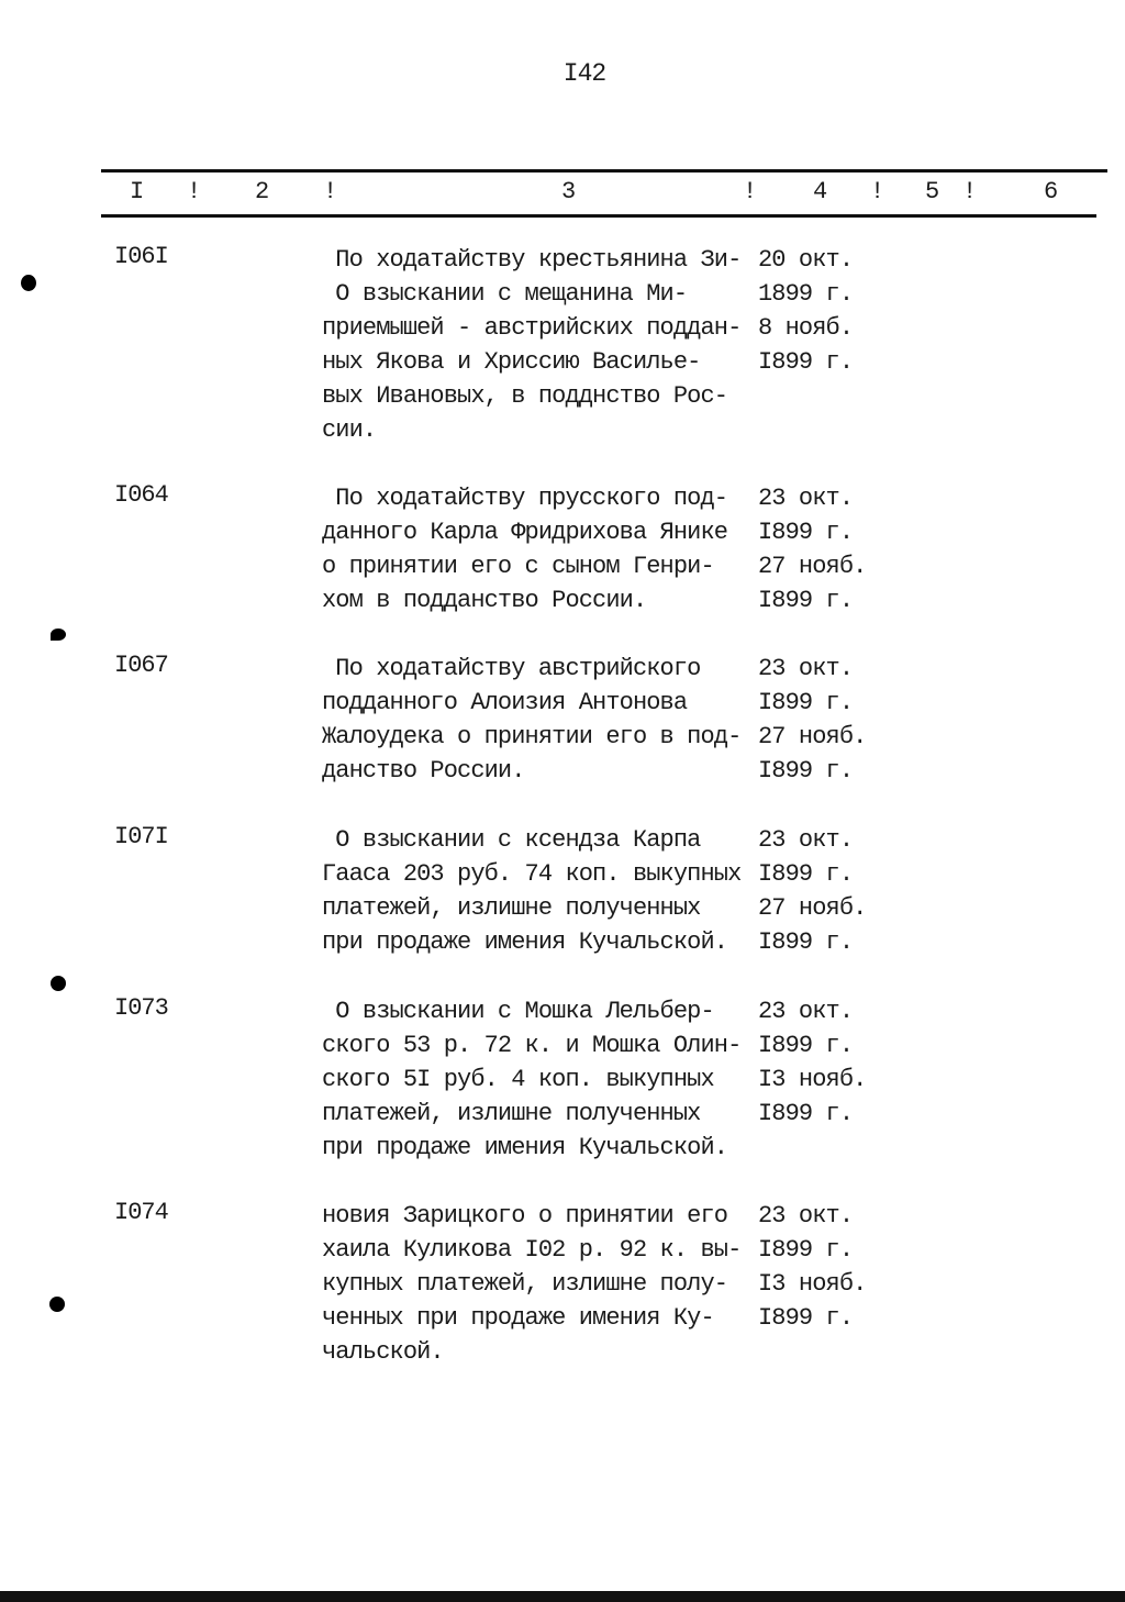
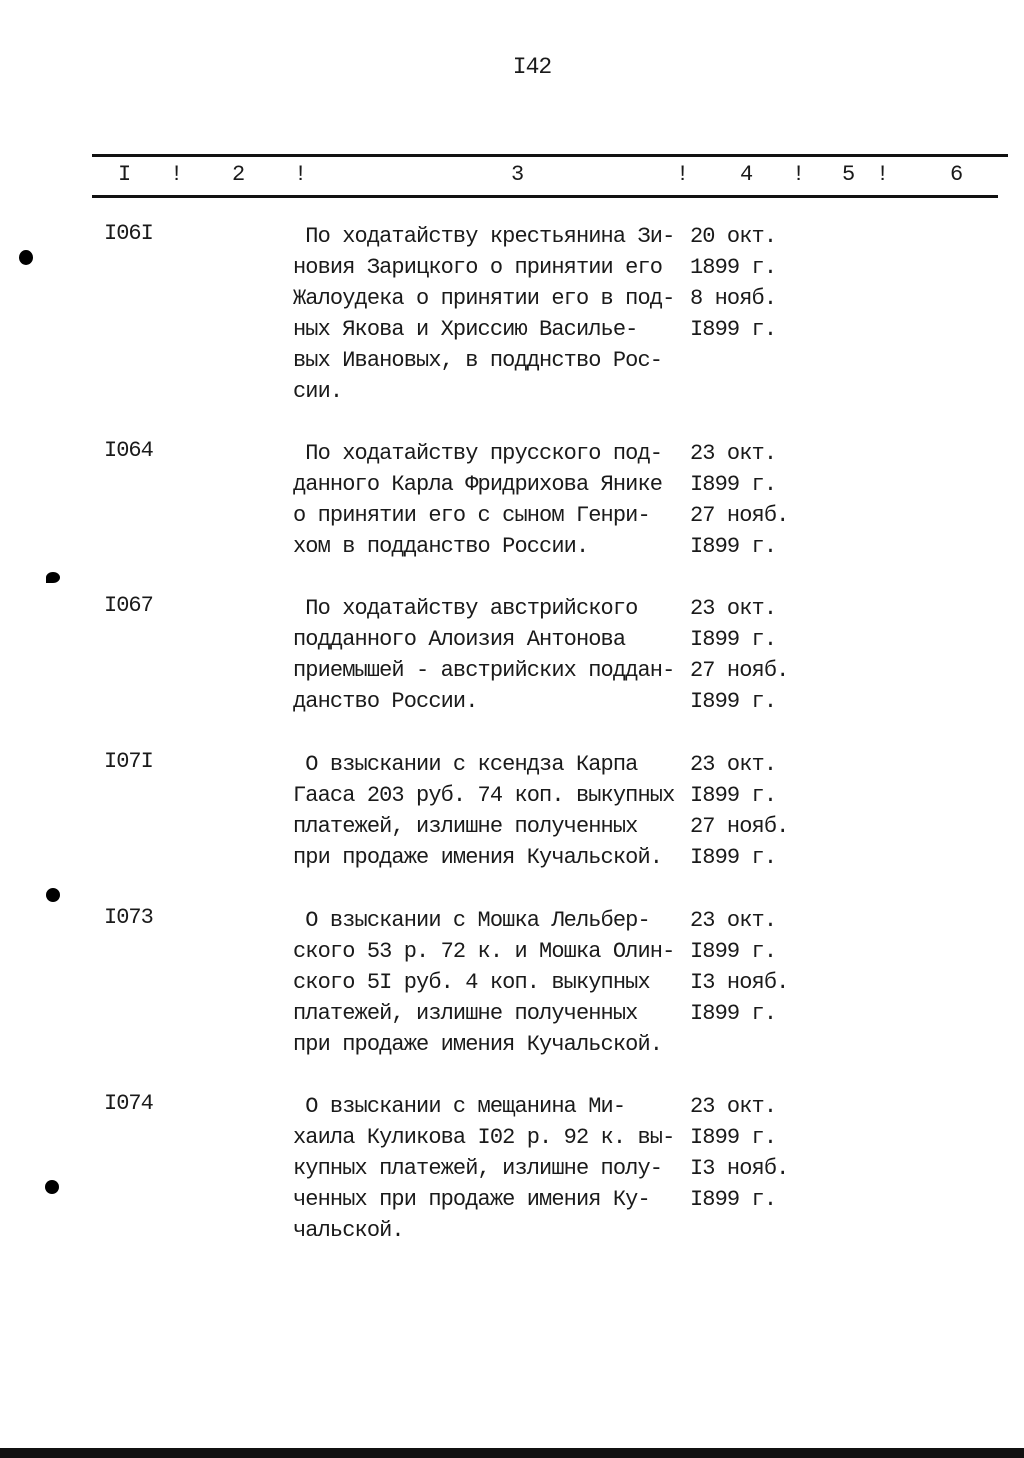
  I42
  I
  !
  2
  !
  3
  !
  4
  !
  5
  !
  6
  I06I
  По ходатайству крестьянина Зи-
- О взыскании с мещанина Ми-
+ новия Зарицкого о принятии его
- приемышей - австрийских поддан-
+ Жалоудека о принятии его в под-
  ных Якова и Хриссию Василье-
  вых Ивановых, в подднство Рос-
  сии.
  20 окт.
  1899 г.
  8 нояб.
  I899 г.
  I064
  По ходатайству прусского под-
  данного Карла Фридрихова Янике
  о принятии его с сыном Генри-
  хом в подданство России.
  23 окт.
  I899 г.
  27 нояб.
  I899 г.
  I067
  По ходатайству австрийского
  подданного Алоизия Антонова
- Жалоудека о принятии его в под-
+ приемышей - австрийских поддан-
  данство России.
  23 окт.
  I899 г.
  27 нояб.
  I899 г.
  I07I
  О взыскании с ксендза Карпа
  Гааса 203 руб. 74 коп. выкупных
  платежей, излишне полученных
  при продаже имения Кучальской.
  23 окт.
  I899 г.
  27 нояб.
  I899 г.
  I073
  О взыскании с Мошка Лельбер-
  ского 53 р. 72 к. и Мошка Олин-
  ского 5I руб. 4 коп. выкупных
  платежей, излишне полученных
  при продаже имения Кучальской.
  23 окт.
  I899 г.
  I3 нояб.
  I899 г.
  I074
- новия Зарицкого о принятии его
+ О взыскании с мещанина Ми-
  хаила Куликова I02 р. 92 к. вы-
  купных платежей, излишне полу-
  ченных при продаже имения Ку-
  чальской.
  23 окт.
  I899 г.
  I3 нояб.
  I899 г.
